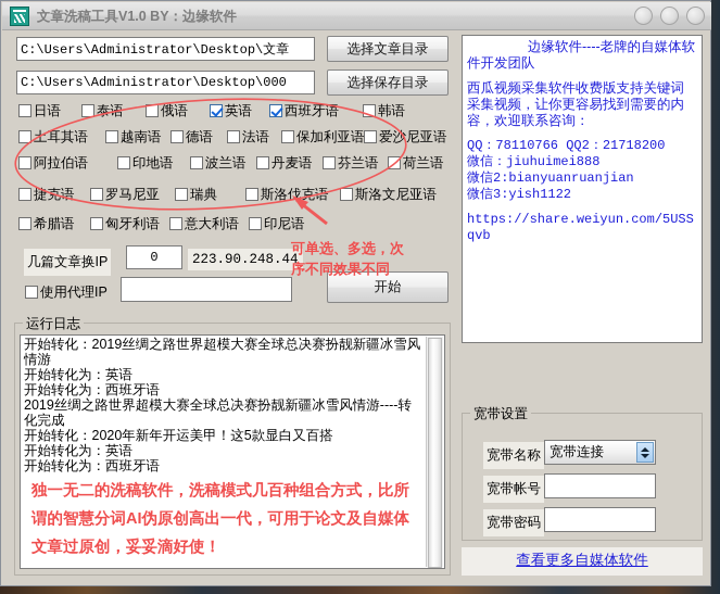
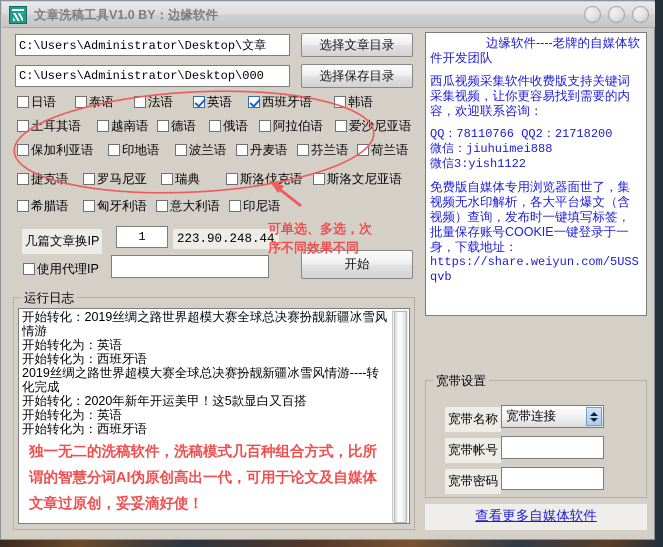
  文章洗稿工具V1.0 BY：边缘软件
  C:\Users\Administrator\Desktop\文章
  选择文章目录
  C:\Users\Administrator\Desktop\000
  选择保存目录
  日语
- 俄语
+ 法语
  英语
  西班牙语
  韩语
  土耳其语
  越南语
  德语
- 法语
+ 俄语
- 保加利亚语
+ 阿拉伯语
  爱沙尼亚语
- 阿拉伯语
+ 保加利亚语
  印地语
  波兰语
  丹麦语
  芬兰语
  荷兰语
  罗马尼亚
  瑞典
  斯洛伐克
  斯洛文尼亚语
  希腊语
  匈牙利语
  意大利语
  印尼语
  几篇文章换IP
- 0
+ 1
  223.90.248.44
  使用代理IP
  开始
  运行日志
  开始转化：2019丝绸之路世界超模大赛全球总决赛扮靓新疆冰雪风情游
  开始转化为：英语
  开始转化为：西班牙语
  2019丝绸之路世界超模大赛全球总决赛扮靓新疆冰雪风情游----转化完成
  开始转化：2020年新年开运美甲！这5款显白又百搭
  开始转化为：英语
  开始转化为：西班牙语
  独一无二的洗稿软件，洗稿模式几百种组合方式，比所谓的智慧分词AI伪原创高出一代，可用于论文及自媒体文章过原创，妥妥滴好使！
  边缘软件----老牌的自媒体软件开发团队
  西瓜视频采集软件收费版支持关键词采集视频，让你更容易找到需要的内容，欢迎联系咨询：
  QQ：78110766 QQ2：21718200
  微信：jiuhuimei888
- 微信2:bianyuanruanjian
  微信3:yish1122
+ 免费版自媒体专用浏览器面世了，集视频无水印解析，各大平台爆文（含视频）查询，发布时一键填写标签，批量保存账号COOKIE一键登录于一身，下载地址：
  https://share.weiyun.com/5USSqvb
  宽带设置
  宽带名称
  宽带连接
  宽带帐号
  宽带密码
  查看更多自媒体软件
  可单选、多选，次
  序不同效果不同
